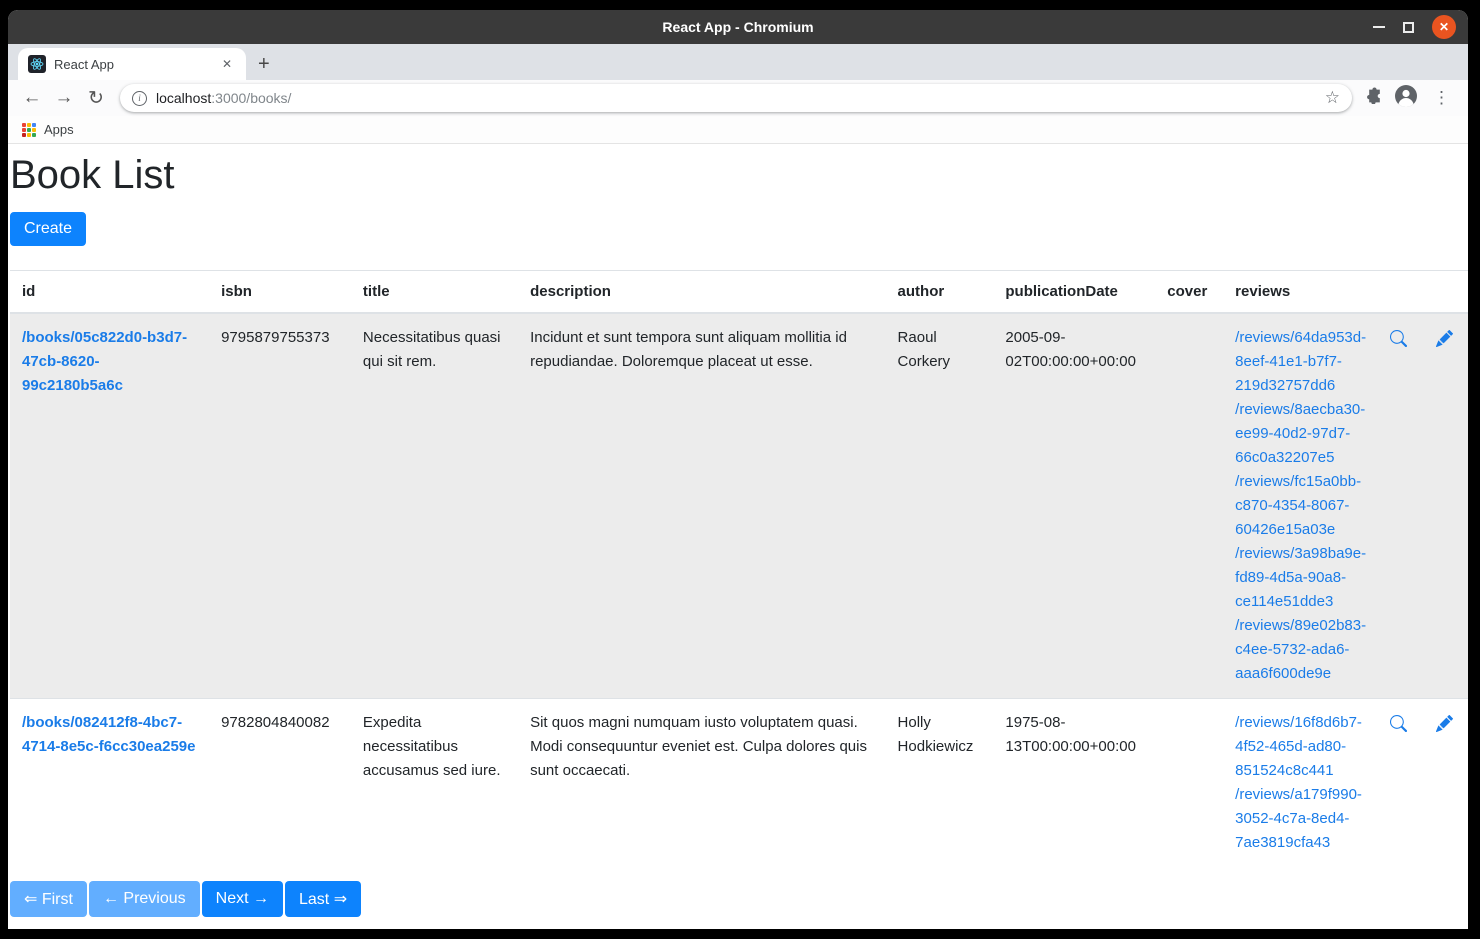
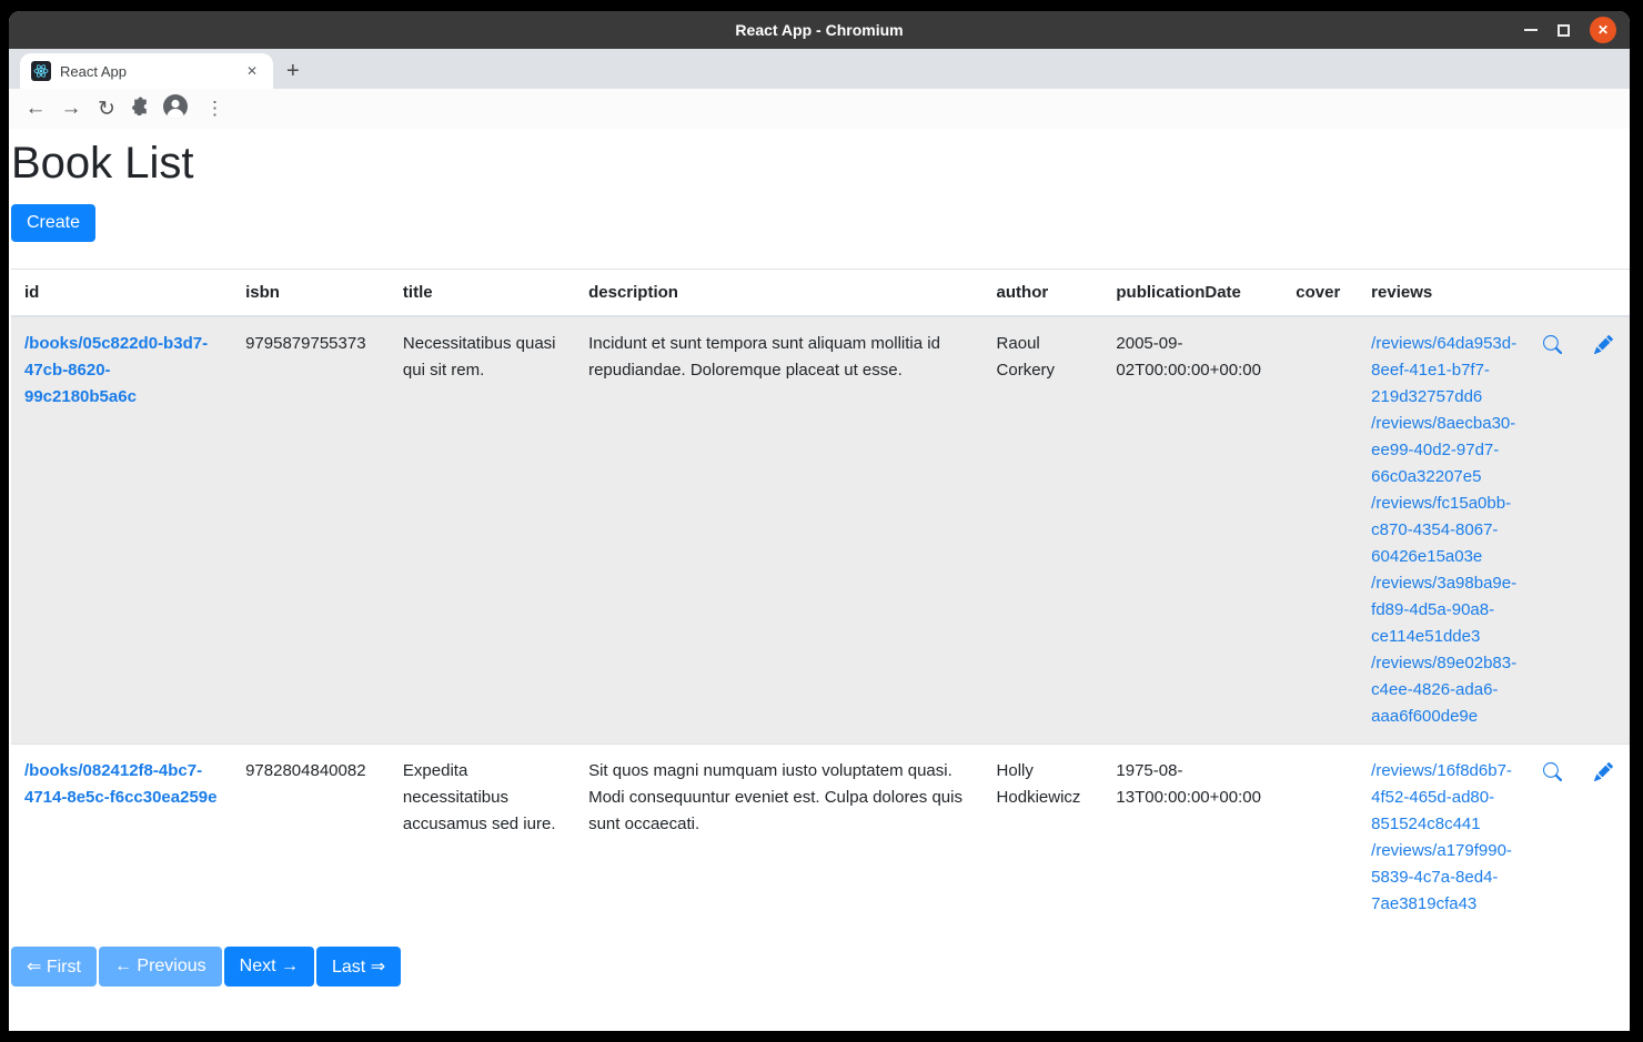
  React App - Chromium
  ✕
  React App
  ✕
  +
  ←
  →
  ↻
- i
- localhost
- :3000/books/
- ☆
  ⋮
- Apps
  Book List
  Create
  id	isbn	title	description	author	publicationDate	cover	reviews
- /books/05c822d0-b3d7-47cb-8620-99c2180b5a6c	9795879755373	Necessitatibus quasi qui sit rem.	Incidunt et sunt tempora sunt aliquam mollitia id repudiandae. Doloremque placeat ut esse.	Raoul Corkery	2005-09-02T00:00:00+00:00		/reviews/64da953d-8eef-41e1-b7f7-219d32757dd6 /reviews/8aecba30-ee99-40d2-97d7-66c0a32207e5 /reviews/fc15a0bb-c870-4354-8067-60426e15a03e /reviews/3a98ba9e-fd89-4d5a-90a8-ce114e51dde3 /reviews/89e02b83-c4ee-5732-ada6-aaa6f600de9e
+ /books/05c822d0-b3d7-47cb-8620-99c2180b5a6c	9795879755373	Necessitatibus quasi qui sit rem.	Incidunt et sunt tempora sunt aliquam mollitia id repudiandae. Doloremque placeat ut esse.	Raoul Corkery	2005-09-02T00:00:00+00:00		/reviews/64da953d-8eef-41e1-b7f7-219d32757dd6 /reviews/8aecba30-ee99-40d2-97d7-66c0a32207e5 /reviews/fc15a0bb-c870-4354-8067-60426e15a03e /reviews/3a98ba9e-fd89-4d5a-90a8-ce114e51dde3 /reviews/89e02b83-c4ee-4826-ada6-aaa6f600de9e
- /books/082412f8-4bc7-4714-8e5c-f6cc30ea259e	9782804840082	Expedita necessitatibus accusamus sed iure.	Sit quos magni numquam iusto voluptatem quasi. Modi consequuntur eveniet est. Culpa dolores quis sunt occaecati.	Holly Hodkiewicz	1975-08-13T00:00:00+00:00		/reviews/16f8d6b7-4f52-465d-ad80-851524c8c441 /reviews/a179f990-3052-4c7a-8ed4-7ae3819cfa43
+ /books/082412f8-4bc7-4714-8e5c-f6cc30ea259e	9782804840082	Expedita necessitatibus accusamus sed iure.	Sit quos magni numquam iusto voluptatem quasi. Modi consequuntur eveniet est. Culpa dolores quis sunt occaecati.	Holly Hodkiewicz	1975-08-13T00:00:00+00:00		/reviews/16f8d6b7-4f52-465d-ad80-851524c8c441 /reviews/a179f990-5839-4c7a-8ed4-7ae3819cfa43
  ⇐ First
  ← Previous
  Next →
  Last ⇒
